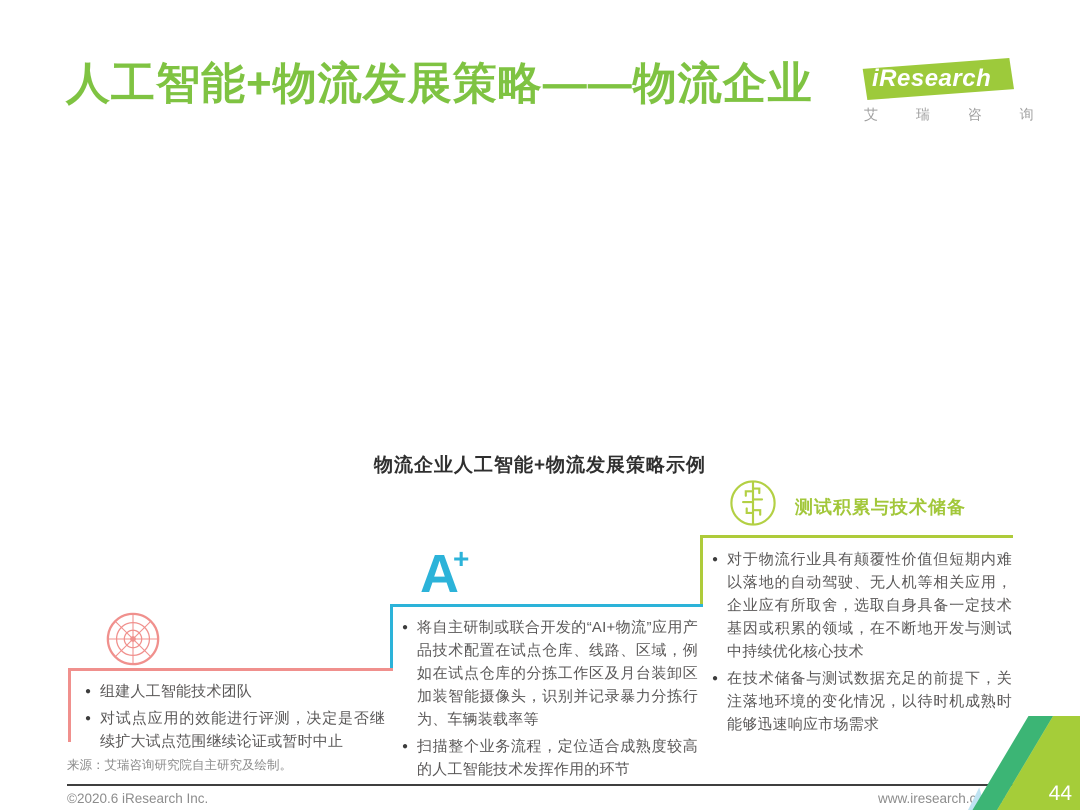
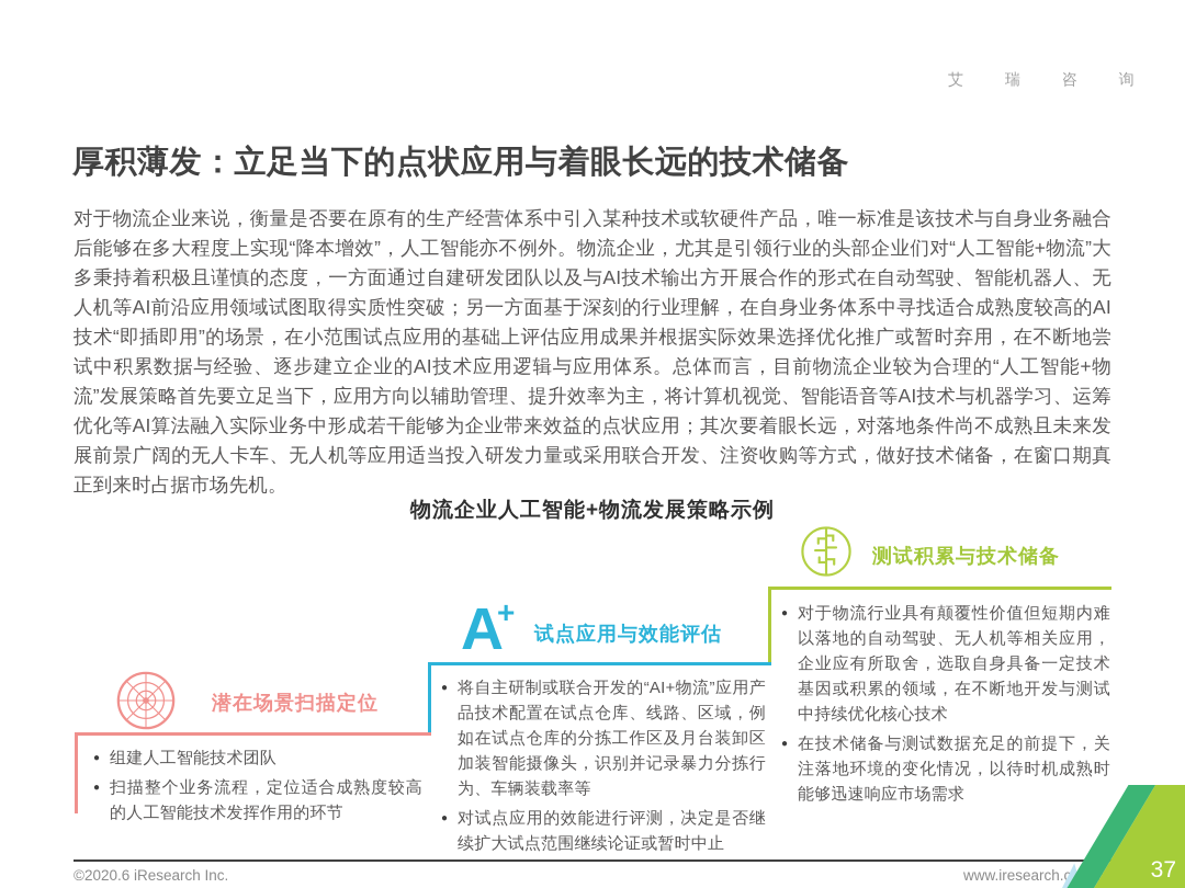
- 人工智能+物流发展策略——物流企业
- iResearch
  艾 瑞 咨 询
+ 厚积薄发：立足当下的点状应用与着眼长远的技术储备
+ 对于物流企业来说，衡量是否要在原有的生产经营体系中引入某种技术或软硬件产品，唯一标准是该技术与自身业务融合后能够在多大程度上实现“降本增效”，人工智能亦不例外。物流企业，尤其是引领行业的头部企业们对“人工智能+物流”大多秉持着积极且谨慎的态度，一方面通过自建研发团队以及与AI技术输出方开展合作的形式在自动驾驶、智能机器人、无人机等AI前沿应用领域试图取得实质性突破；另一方面基于深刻的行业理解，在自身业务体系中寻找适合成熟度较高的AI技术“即插即用”的场景，在小范围试点应用的基础上评估应用成果并根据实际效果选择优化推广或暂时弃用，在不断地尝试中积累数据与经验、逐步建立企业的AI技术应用逻辑与应用体系。总体而言，目前物流企业较为合理的“人工智能+物流”发展策略首先要立足当下，应用方向以辅助管理、提升效率为主，将计算机视觉、智能语音等AI技术与机器学习、运筹优化等AI算法融入实际业务中形成若干能够为企业带来效益的点状应用；其次要着眼长远，对落地条件尚不成熟且未来发展前景广阔的无人卡车、无人机等应用适当投入研发力量或采用联合开发、注资收购等方式，做好技术储备，在窗口期真正到来时占据市场先机。
  物流企业人工智能+物流发展策略示例
  测试积累与技术储备
  ●
  对于物流行业具有颠覆性价值但短期内难以落地的自动驾驶、无人机等相关应用，企业应有所取舍，选取自身具备一定技术基因或积累的领域，在不断地开发与测试中持续优化核心技术
  ●
  在技术储备与测试数据充足的前提下，关注落地环境的变化情况，以待时机成熟时能够迅速响应市场需求
  A+
+ 试点应用与效能评估
  ●
  将自主研制或联合开发的“AI+物流”应用产品技术配置在试点仓库、线路、区域，例如在试点仓库的分拣工作区及月台装卸区加装智能摄像头，识别并记录暴力分拣行为、车辆装载率等
  ●
- 扫描整个业务流程，定位适合成熟度较高的人工智能技术发挥作用的环节
+ 对试点应用的效能进行评测，决定是否继续扩大试点范围继续论证或暂时中止
+ 潜在场景扫描定位
  ●
  组建人工智能技术团队
  ●
- 对试点应用的效能进行评测，决定是否继续扩大试点范围继续论证或暂时中止
+ 扫描整个业务流程，定位适合成熟度较高的人工智能技术发挥作用的环节
- 来源：艾瑞咨询研究院自主研究及绘制。
  ©2020.6 iResearch Inc.
  www.iresearch.c
- 44
+ 37
